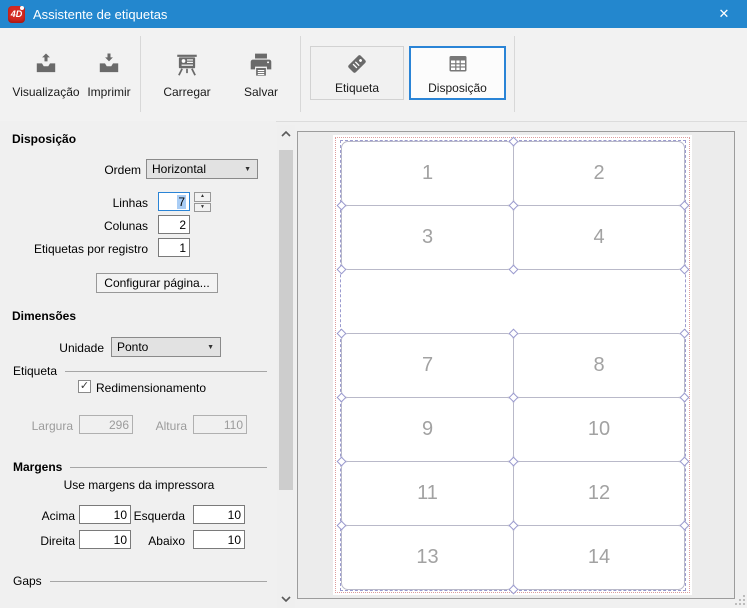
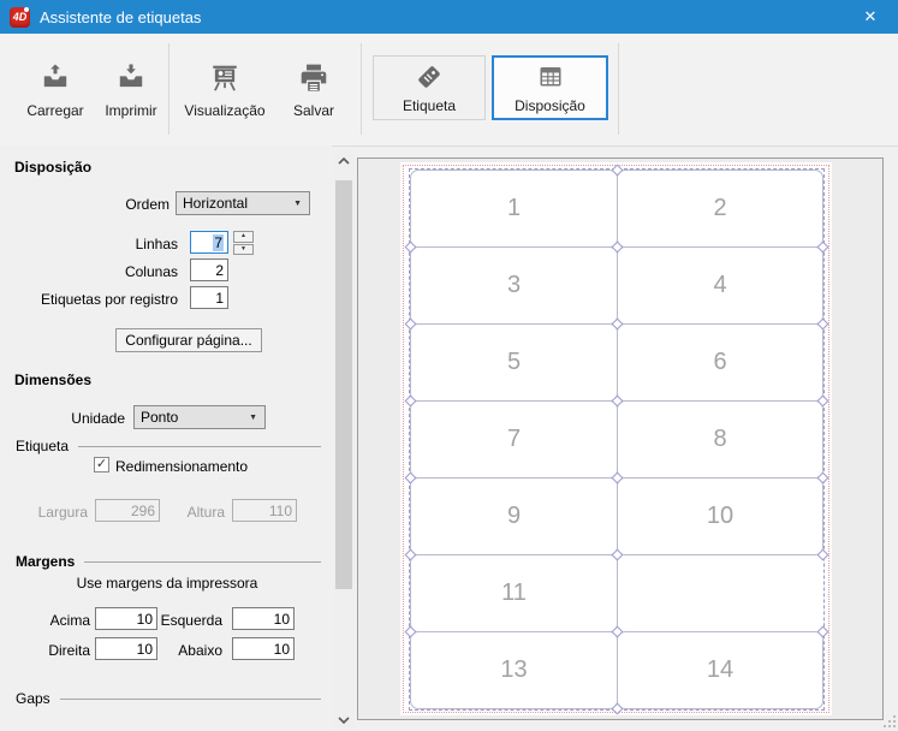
  4D
  Assistente de etiquetas
  ✕
- Visualização
+ Carregar
  Imprimir
- Carregar
+ Visualização
  Salvar
  Etiqueta
  Disposição
  Disposição
  Ordem
  Horizontal
  Linhas
  7
  Colunas
  2
  Etiquetas por registro
  1
  Configurar página...
  Dimensões
  Unidade
  Ponto
  Etiqueta
  ✓
  Redimensionamento
  Largura
  296
  Altura
  110
  Margens
  Use margens da impressora
  Acima
  10
  Esquerda
  10
  Direita
  10
  Abaixo
  10
  Gaps
  1
  2
  3
  4
+ 5
+ 6
  7
  8
  9
  10
  11
- 12
  13
  14
